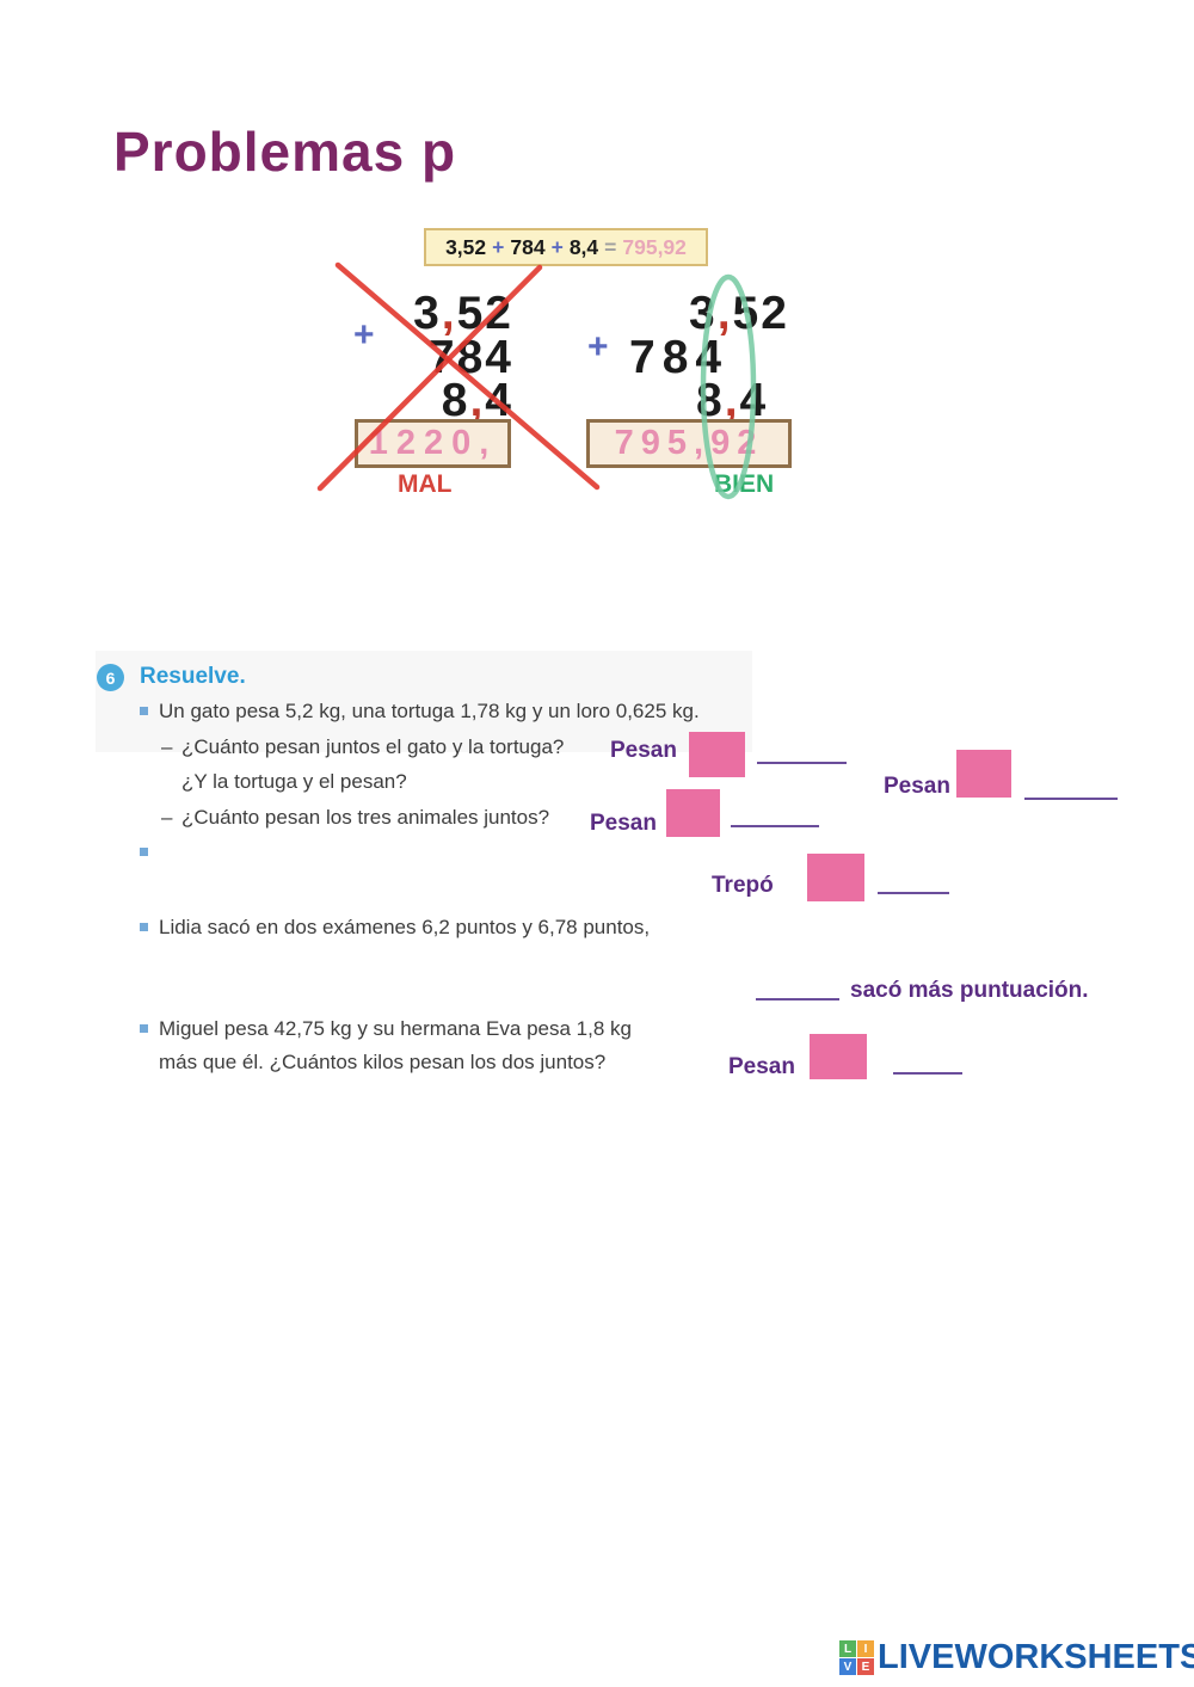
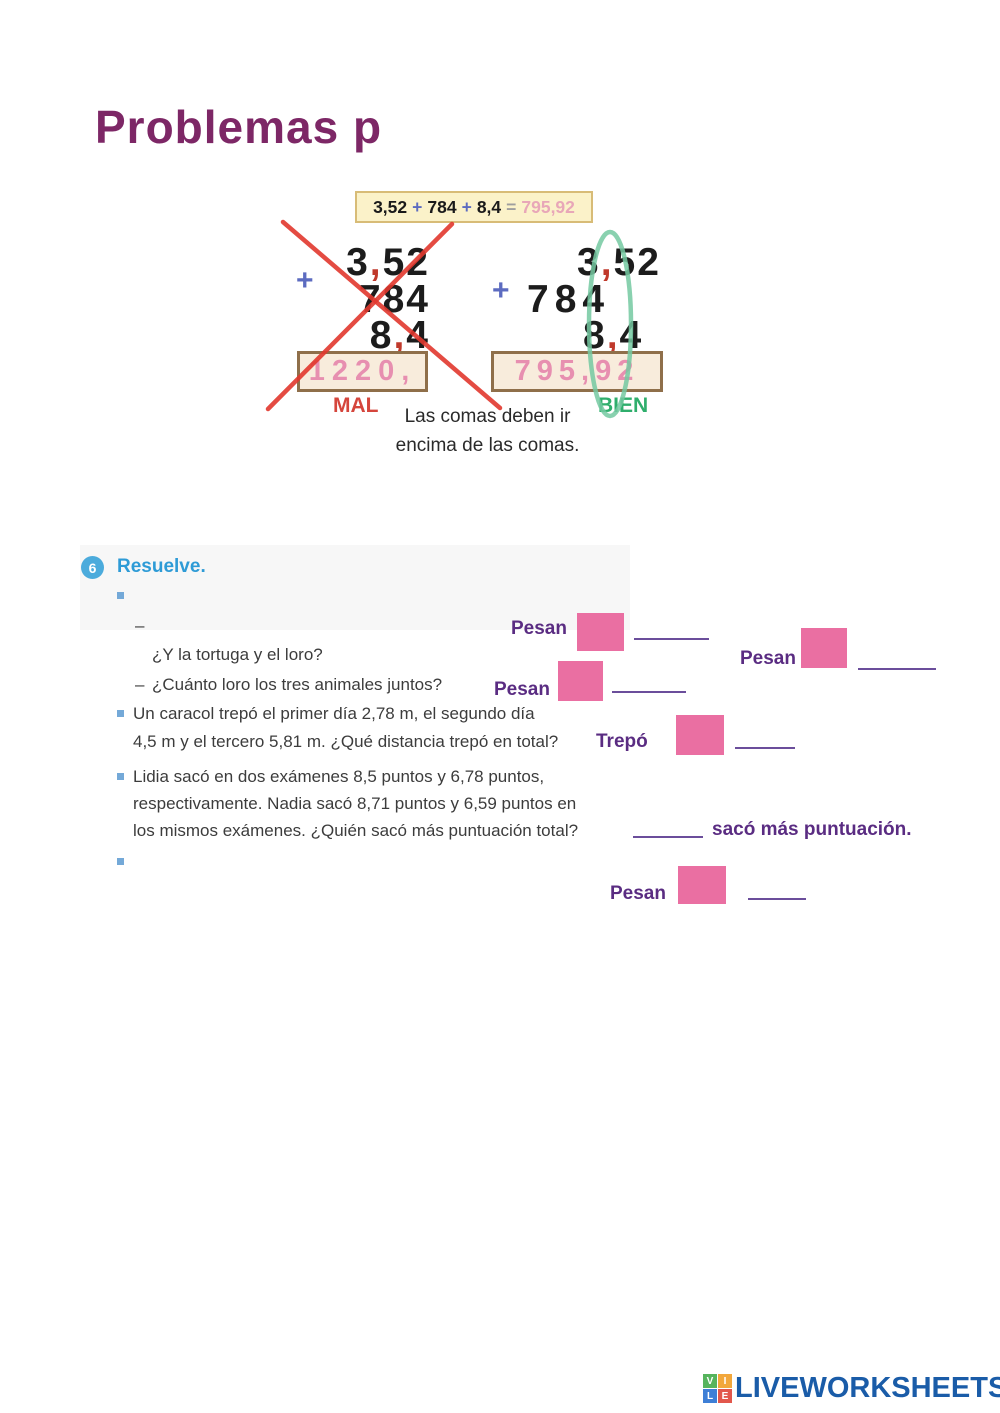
  Problemas p
  3,52
  +
  784
  +
  8,4
  =
  795,92
  +
  3,52
  1220,
  MAL
  +
  3,52
  784
  8,4
  795,92
  BIEN
+ Las comas deben ir
+ encima de las comas.
  6
  Resuelve.
- Un gato pesa 5,2 kg, una tortuga 1,78 kg y un loro 0,625 kg.
  –
- ¿Cuánto pesan juntos el gato y la tortuga?
  Pesan
- ¿Y la tortuga y el pesan?
+ ¿Y la tortuga y el loro?
  Pesan
  –
- ¿Cuánto pesan los tres animales juntos?
+ ¿Cuánto loro los tres animales juntos?
  Pesan
+ Un caracol trepó el primer día 2,78 m, el segundo día
+ 4,5 m y el tercero 5,81 m. ¿Qué distancia trepó en total?
  Trepó
- Lidia sacó en dos exámenes 6,2 puntos y 6,78 puntos,
+ Lidia sacó en dos exámenes 8,5 puntos y 6,78 puntos,
+ respectivamente. Nadia sacó 8,71 puntos y 6,59 puntos en
+ los mismos exámenes. ¿Quién sacó más puntuación total?
  sacó más puntuación.
- Miguel pesa 42,75 kg y su hermana Eva pesa 1,8 kg
- más que él. ¿Cuántos kilos pesan los dos juntos?
  Pesan
- L
+ V
  I
- V
+ L
  E
  LIVEWORKSHEETS
